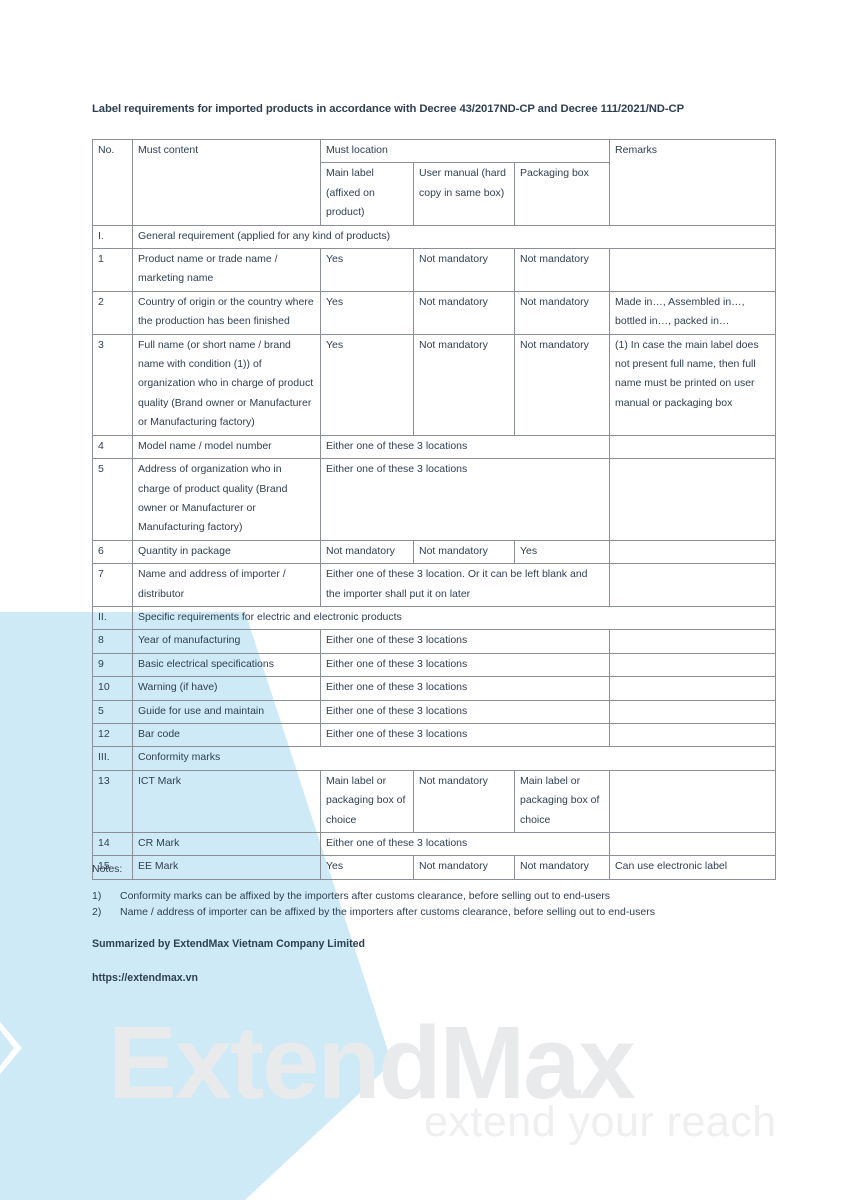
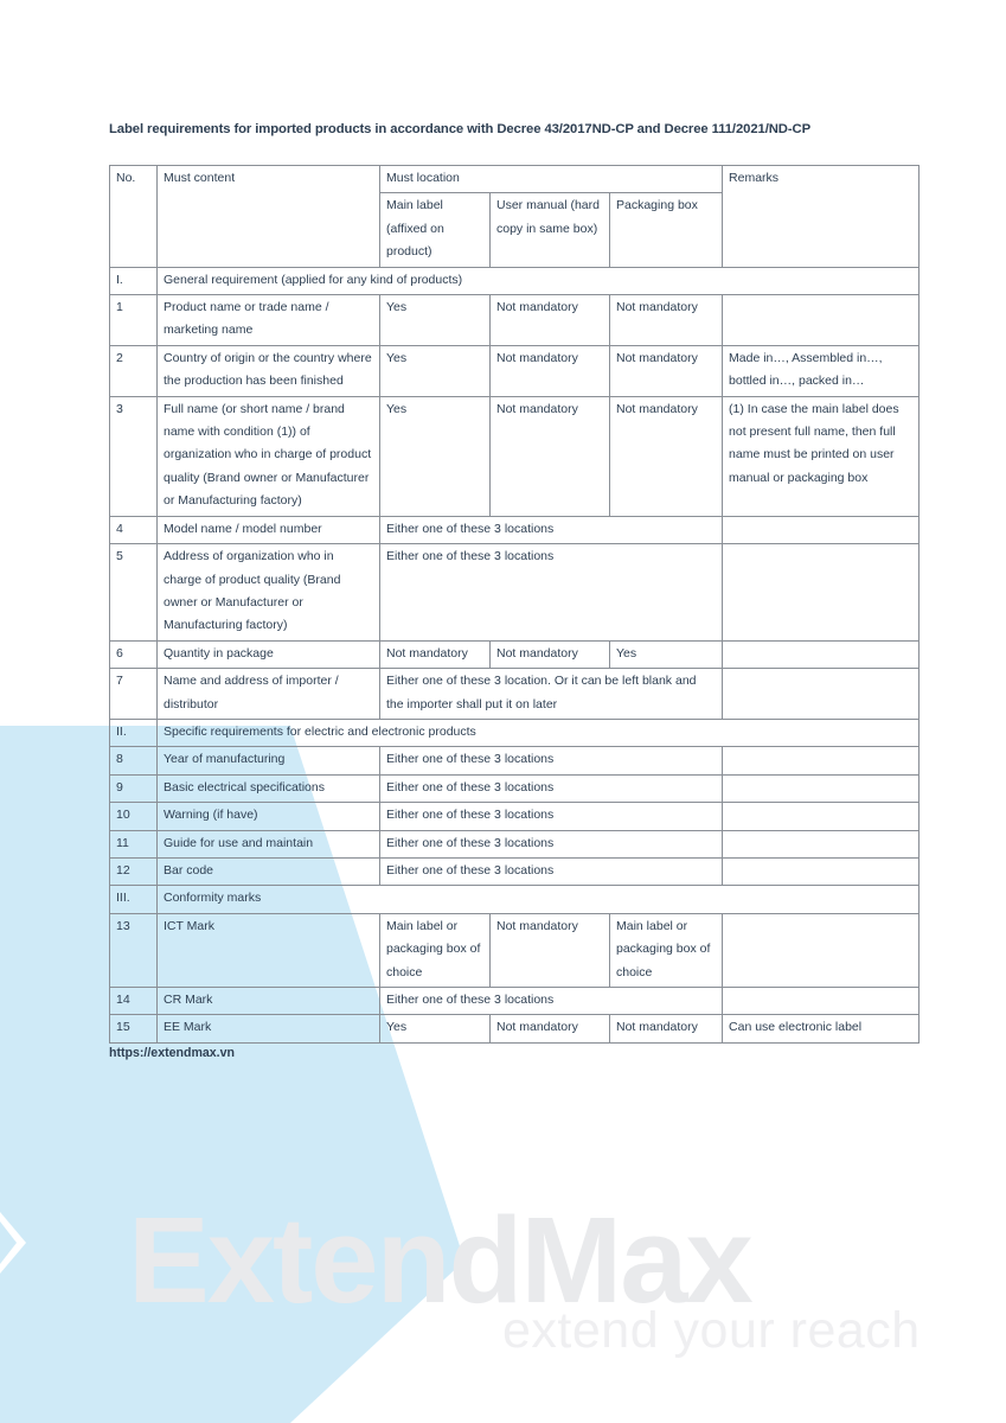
  ExtendMax
  Label requirements for imported products in accordance with Decree 43/2017ND-CP and Decree 111/2021/ND-CP
  No.	Must content	Must location	Remarks
  Main label (affixed on product)	User manual (hard copy in same box)	Packaging box
  I.	General requirement (applied for any kind of products)
  1	Product name or trade name / marketing name	Yes	Not mandatory	Not mandatory
  2	Country of origin or the country where the production has been finished	Yes	Not mandatory	Not mandatory	Made in…, Assembled in…, bottled in…, packed in…
  3	Full name (or short name / brand name with condition (1)) of organization who in charge of product quality (Brand owner or Manufacturer or Manufacturing factory)	Yes	Not mandatory	Not mandatory	(1) In case the main label does not present full name, then full name must be printed on user manual or packaging box
  4	Model name / model number	Either one of these 3 locations
  5	Address of organization who in charge of product quality (Brand owner or Manufacturer or Manufacturing factory)	Either one of these 3 locations
  6	Quantity in package	Not mandatory	Not mandatory	Yes
  7	Name and address of importer / distributor	Either one of these 3 location. Or it can be left blank and the importer shall put it on later
  II.	Specific requirements for electric and electronic products
  8	Year of manufacturing	Either one of these 3 locations
  9	Basic electrical specifications	Either one of these 3 locations
  10	Warning (if have)	Either one of these 3 locations
- 5	Guide for use and maintain	Either one of these 3 locations
+ 11	Guide for use and maintain	Either one of these 3 locations
  12	Bar code	Either one of these 3 locations
  III.	Conformity marks
  13	ICT Mark	Main label or packaging box of choice	Not mandatory	Main label or packaging box of choice
  14	CR Mark	Either one of these 3 locations
  15	EE Mark	Yes	Not mandatory	Not mandatory	Can use electronic label
- Notes:
- 1)
- Conformity marks can be affixed by the importers after customs clearance, before selling out to end-users
- 2)
- Name / address of importer can be affixed by the importers after customs clearance, before selling out to end-users
- Summarized by ExtendMax Vietnam Company Limited
  https://extendmax.vn
